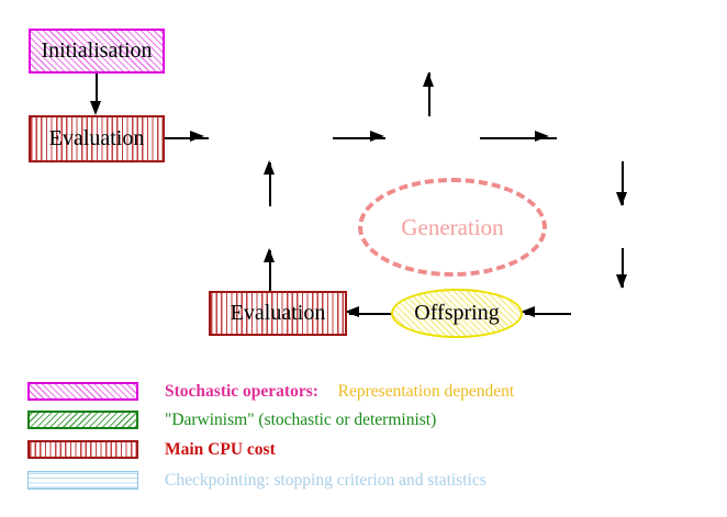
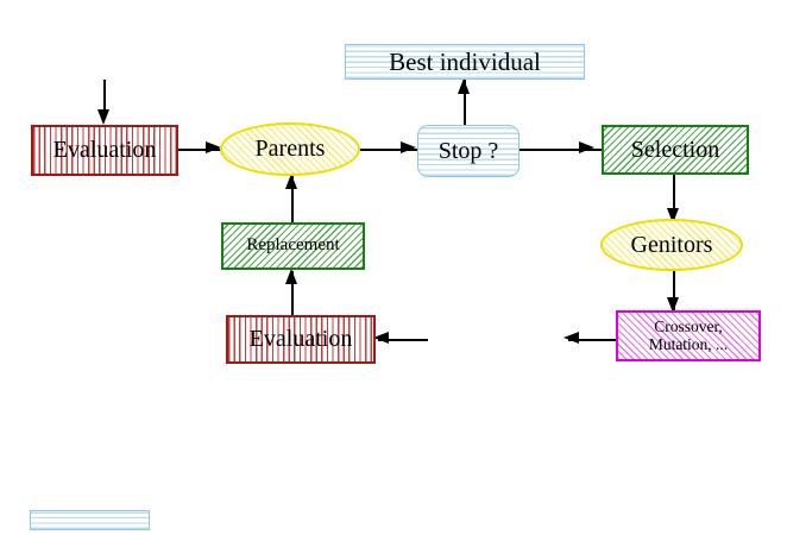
- Generation
- Initialisation
  Evaluation
+ Parents
+ Best individual
+ Stop ?
+ Selection
+ Replacement
+ Genitors
+ Crossover,
+ Mutation, ...
  Evaluation
- Offspring
- Stochastic operators: Representation dependent
- "Darwinism" (stochastic or determinist)
- Main CPU cost
- Checkpointing: stopping criterion and statistics
